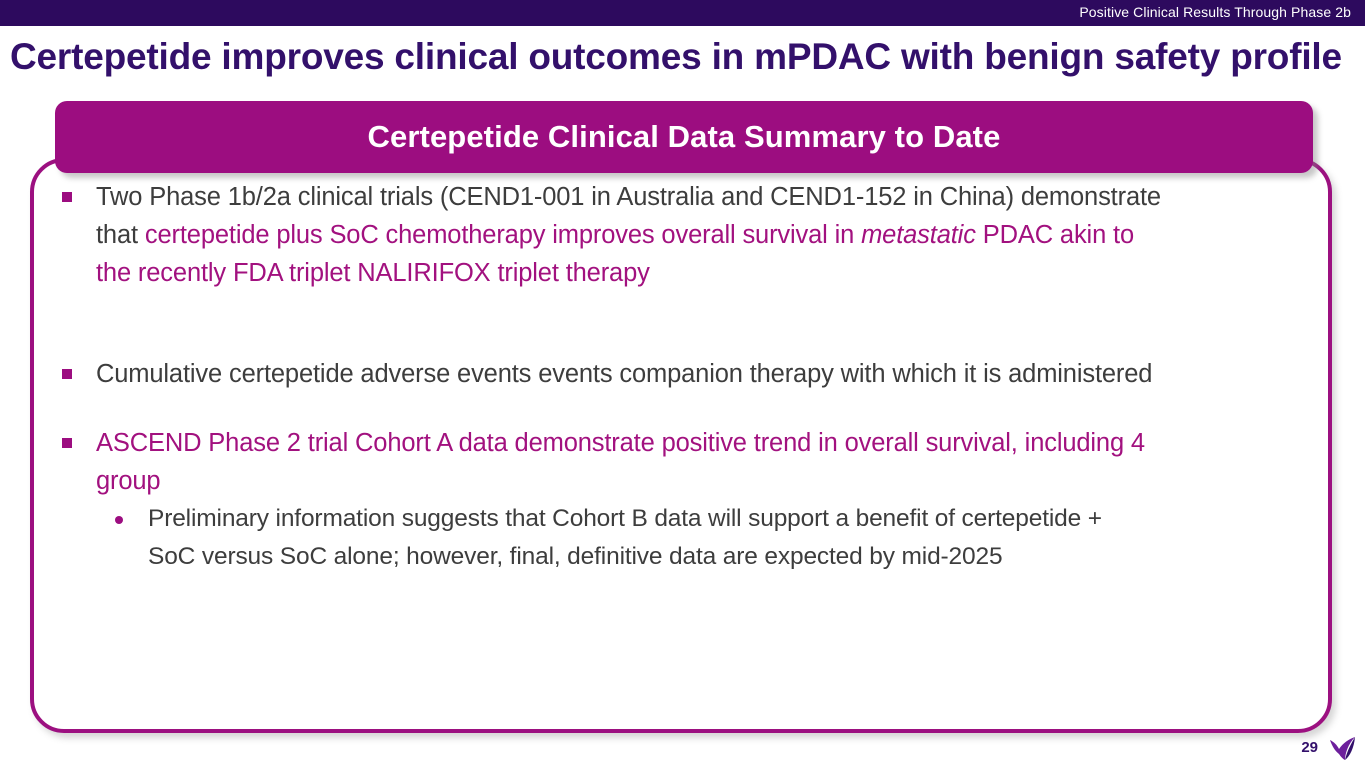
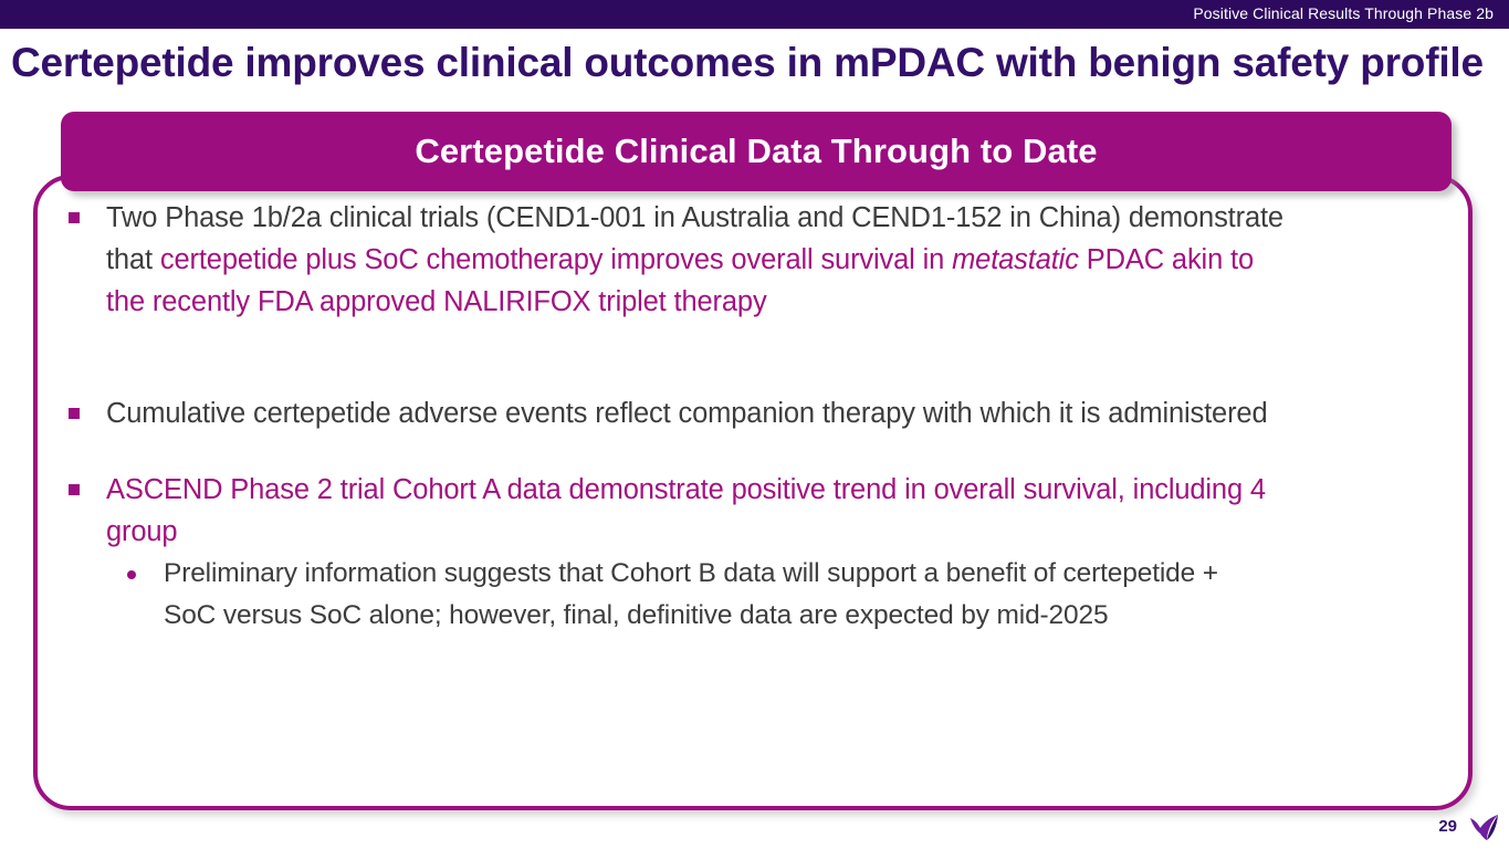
  Positive Clinical Results Through Phase 2b
  Certepetide improves clinical outcomes in mPDAC with benign safety profile
- Certepetide Clinical Data Summary to Date
+ Certepetide Clinical Data Through to Date
  Two Phase 1b/2a clinical trials (CEND1-001 in Australia and CEND1-152 in China) demonstrate
  that certepetide plus SoC chemotherapy improves overall survival in metastatic PDAC akin to
- the recently FDA triplet NALIRIFOX triplet therapy
+ the recently FDA approved NALIRIFOX triplet therapy
- Cumulative certepetide adverse events events companion therapy with which it is administered
+ Cumulative certepetide adverse events reflect companion therapy with which it is administered
  ASCEND Phase 2 trial Cohort A data demonstrate positive trend in overall survival, including 4
  group
  Preliminary information suggests that Cohort B data will support a benefit of certepetide +
  SoC versus SoC alone; however, final, definitive data are expected by mid-2025
  29
